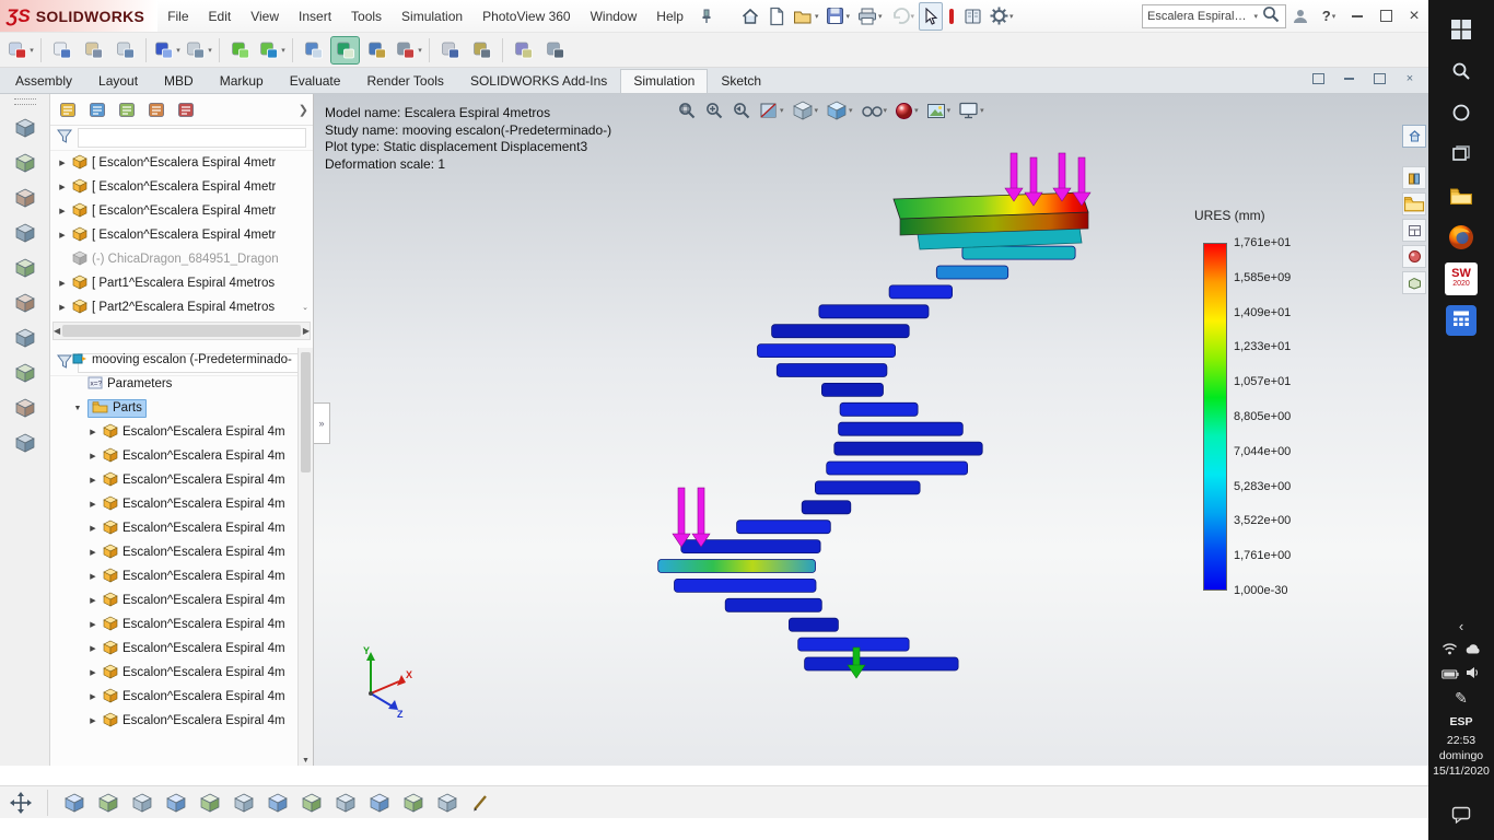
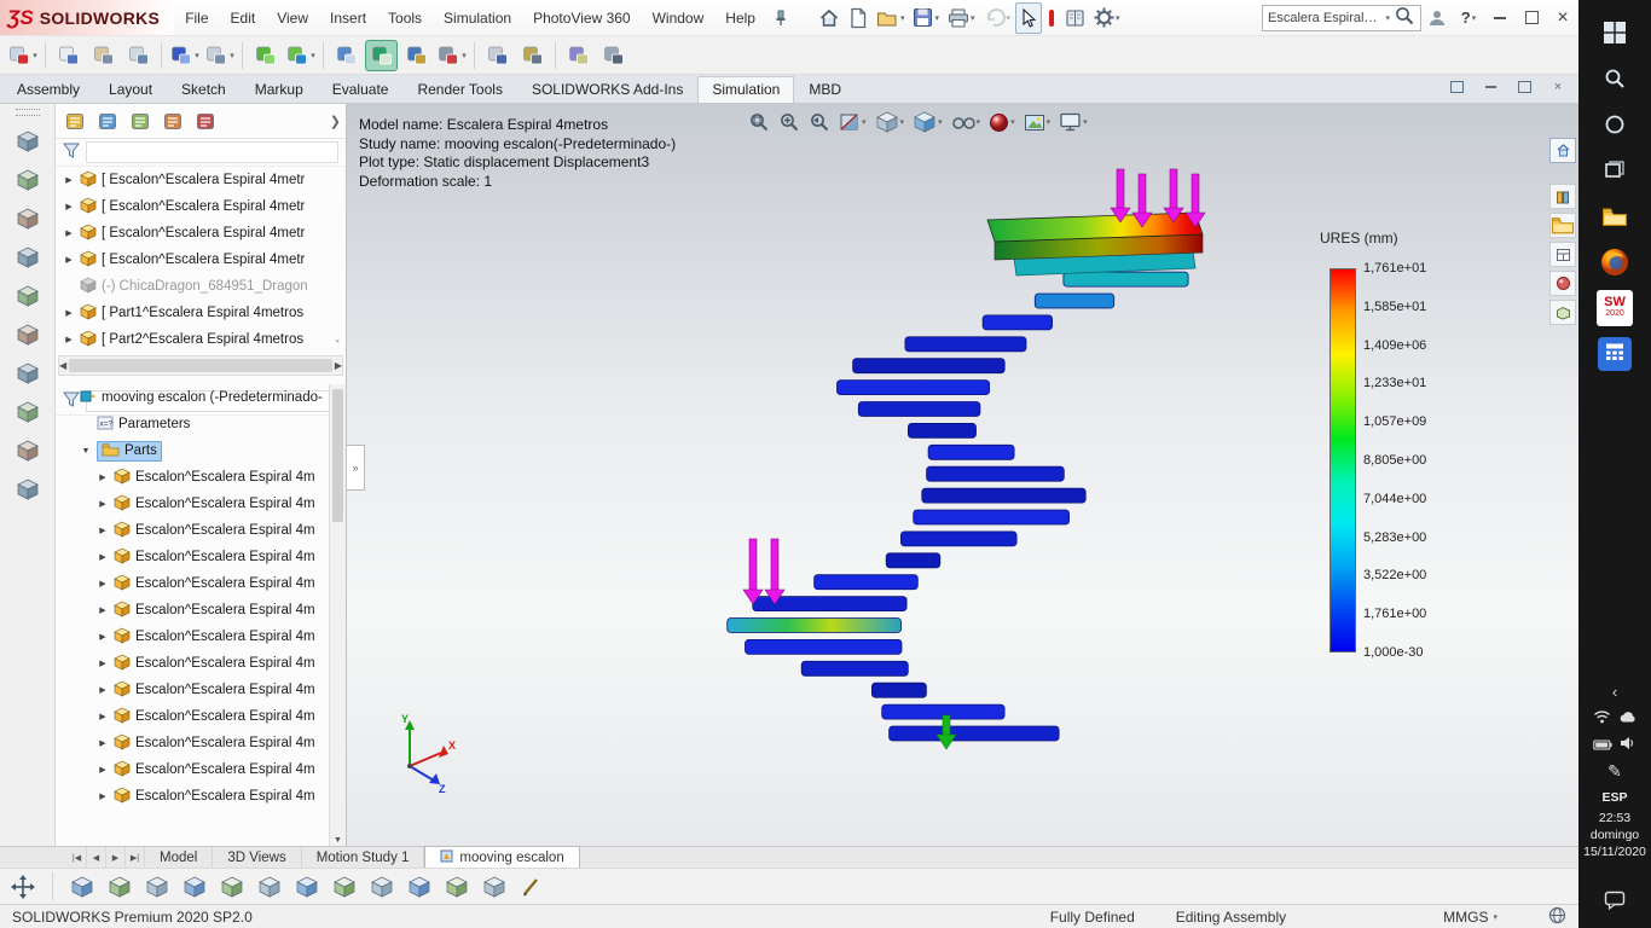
  ƷS
  SOLIDWORKS
  File
  Edit
  View
  Insert
  Tools
  Simulation
  PhotoView 360
  Window
  Help
  Escalera Espiral 4..
  ?
  ×
  Assembly
  Layout
- MBD
+ Sketch
  Markup
  Evaluate
  Render Tools
  SOLIDWORKS Add-Ins
  Simulation
- Sketch
+ MBD
  ×
  ❯
  [ Escalon^Escalera Espiral 4metr
  [ Escalon^Escalera Espiral 4metr
  [ Escalon^Escalera Espiral 4metr
  [ Escalon^Escalera Espiral 4metr
  (-) ChicaDragon_684951_Dragon
  [ Part1^Escalera Espiral 4metros
  [ Part2^Escalera Espiral 4metros
  ◀
  ▶
  mooving escalon (-Predeterminado-
  Parameters
  Parts
  Escalon^Escalera Espiral 4m
  Escalon^Escalera Espiral 4m
  Escalon^Escalera Espiral 4m
  Escalon^Escalera Espiral 4m
  Escalon^Escalera Espiral 4m
  Escalon^Escalera Espiral 4m
  Escalon^Escalera Espiral 4m
  Escalon^Escalera Espiral 4m
  Escalon^Escalera Espiral 4m
  Escalon^Escalera Espiral 4m
  Escalon^Escalera Espiral 4m
  Escalon^Escalera Espiral 4m
  Escalon^Escalera Espiral 4m
  Y
  X
  Z
  Model name: Escalera Espiral 4metros
  Study name: mooving escalon(-Predeterminado-)
  Plot type: Static displacement Displacement3
  Deformation scale: 1
  URES (mm)
  1,761e+01
- 1,585e+09
+ 1,585e+01
- 1,409e+01
+ 1,409e+06
  1,233e+01
- 1,057e+01
+ 1,057e+09
  8,805e+00
  7,044e+00
  5,283e+00
  3,522e+00
  1,761e+00
  1,000e-30
  »
+ Model
+ 3D Views
+ Motion Study 1
+ mooving escalon
+ SOLIDWORKS Premium 2020 SP2.0
+ Fully Defined
+ Editing Assembly
+ MMGS
  SW
  ‹
  ✎
  ESP
  22:53
  domingo
  15/11/2020
